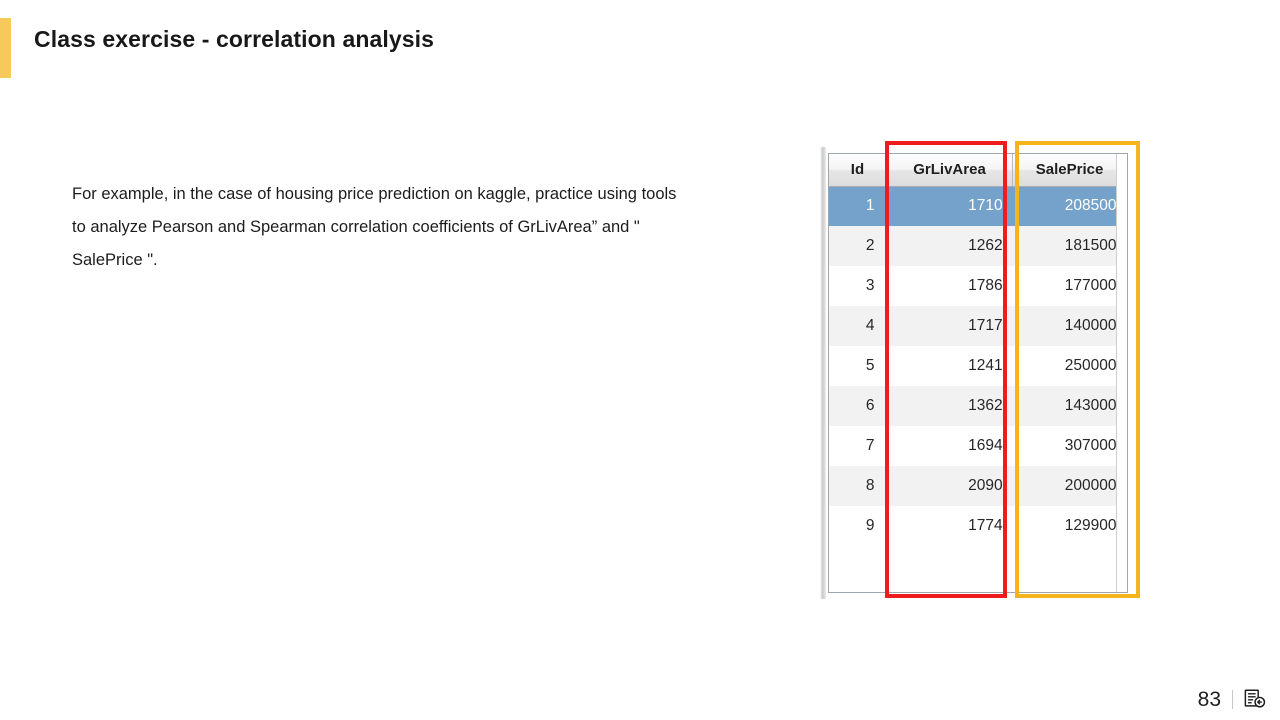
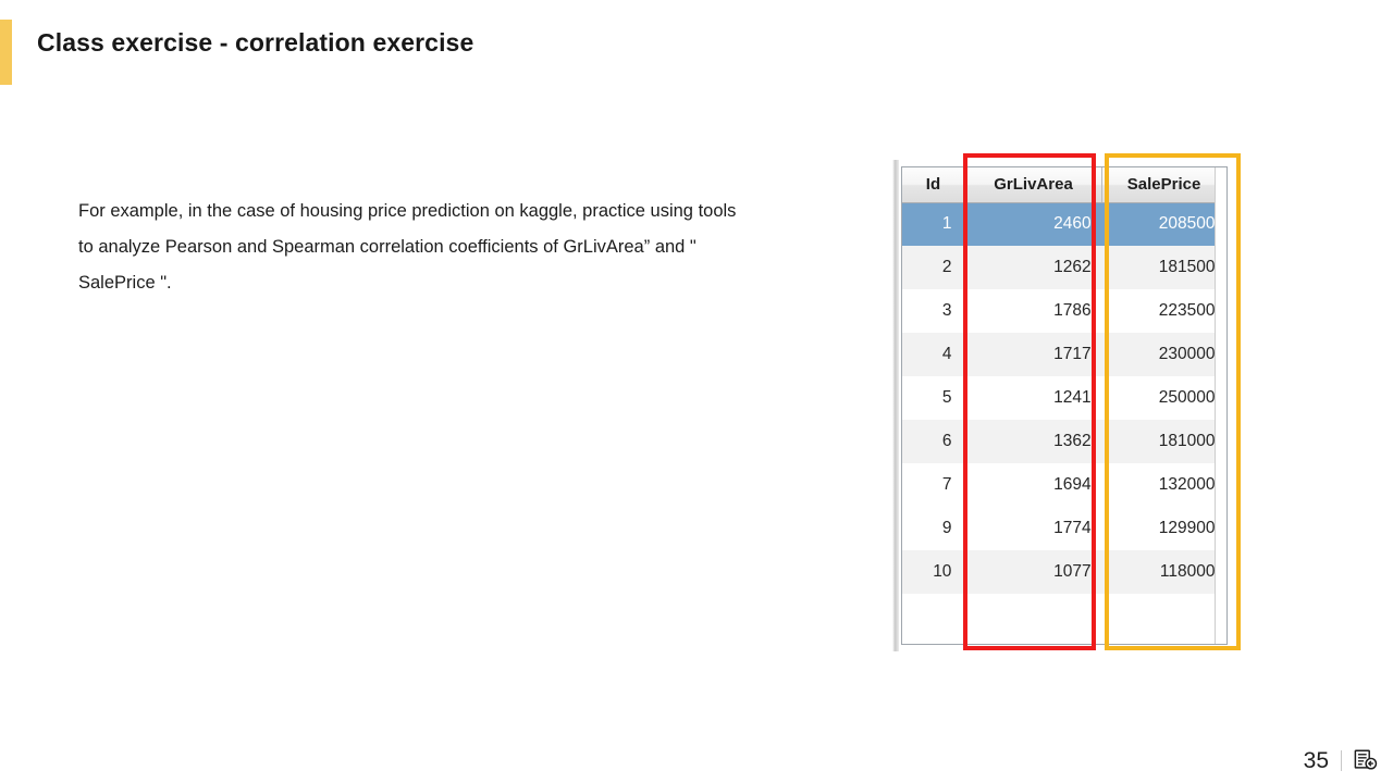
- Class exercise - correlation analysis
+ Class exercise - correlation exercise
  For example, in the case of housing price prediction on kaggle, practice using tools to analyze Pearson and Spearman correlation coefficients of GrLivArea” and " SalePrice ".
  Id	GrLivArea	SalePrice
- 1	1710	208500
+ 1	2460	208500
  2	1262	181500
- 3	1786	177000
+ 3	1786	223500
- 4	1717	140000
+ 4	1717	230000
  5	1241	250000
- 6	1362	143000
+ 6	1362	181000
- 7	1694	307000
+ 7	1694	132000
- 8	2090	200000
  9	1774	129900
+ 10	1077	118000
- 83
+ 35
